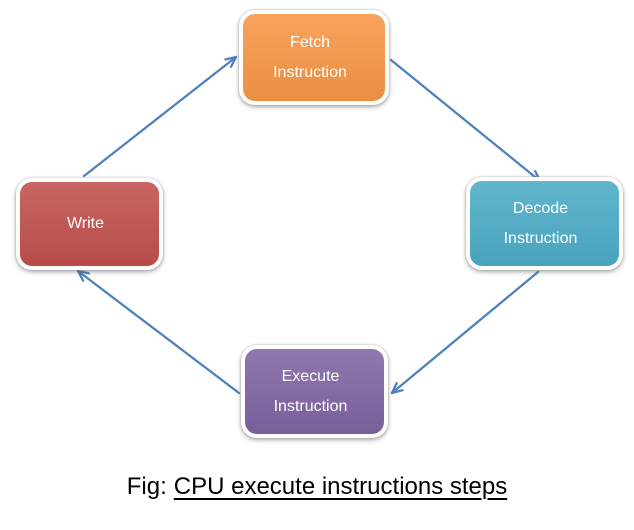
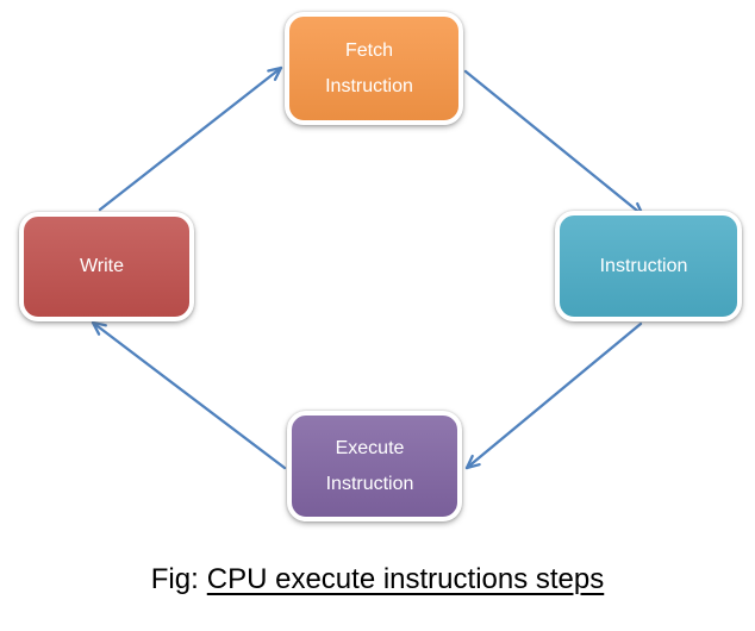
  Fetch
  Instruction
- Decode
  Instruction
  Execute
  Instruction
  Write
  Fig: CPU execute instructions steps
